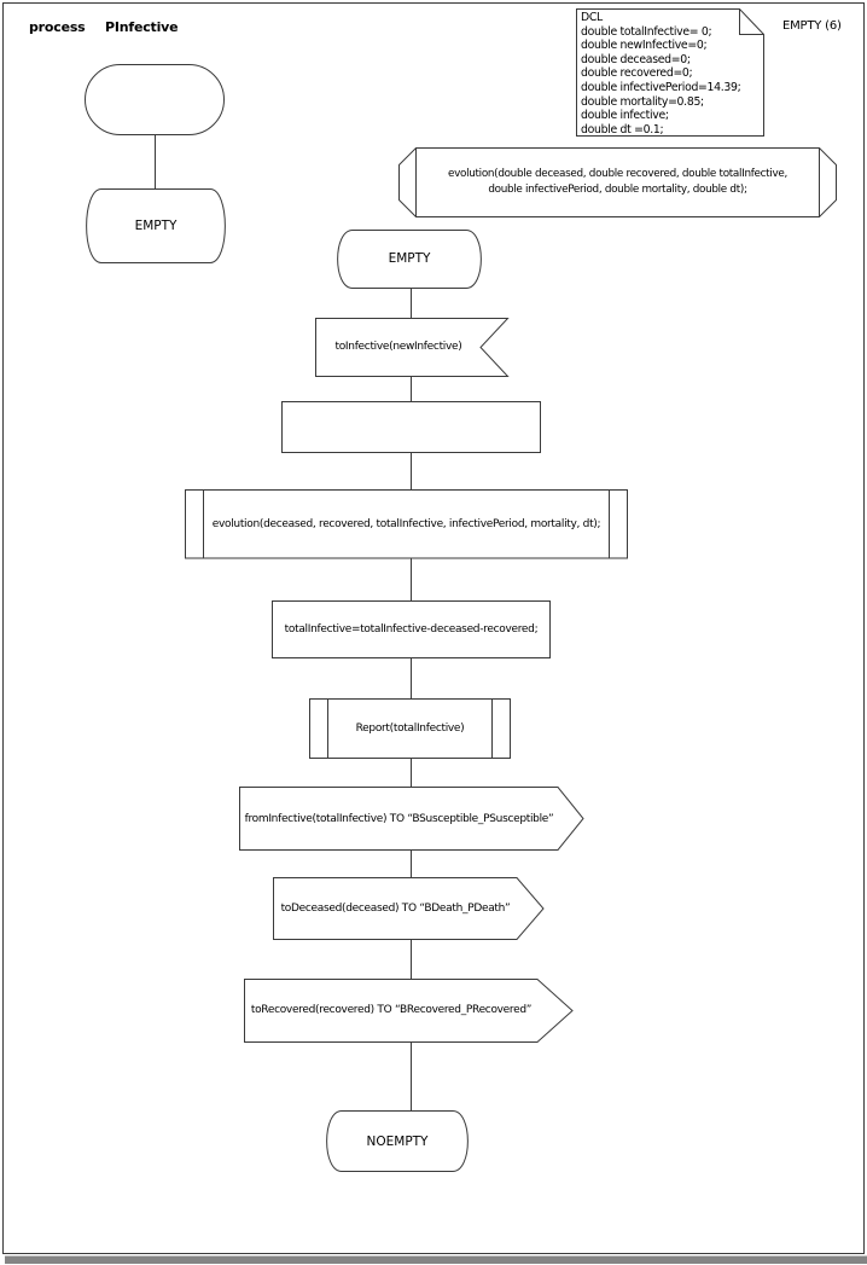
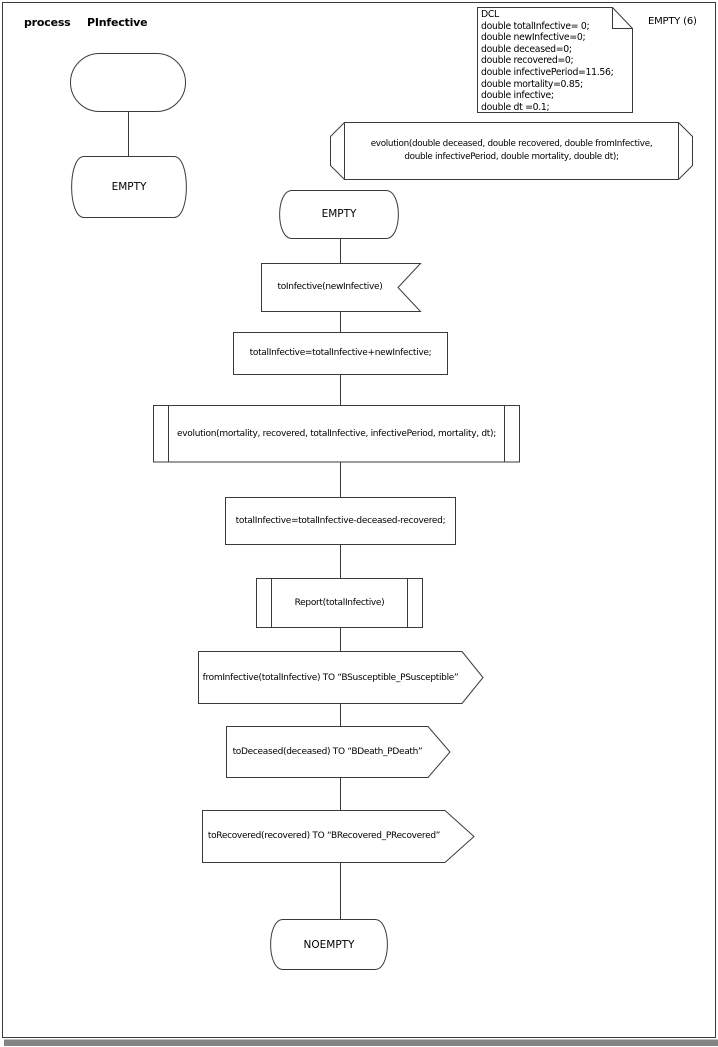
  process
  PInfective
  EMPTY (6)
  DCL
  double totalInfective= 0;
  double newInfective=0;
  double deceased=0;
  double recovered=0;
- double infectivePeriod=14.39;
+ double infectivePeriod=11.56;
  double mortality=0.85;
  double infective;
  double dt =0.1;
- evolution(double deceased, double recovered, double totalInfective,
+ evolution(double deceased, double recovered, double fromInfective,
  double infectivePeriod, double mortality, double dt);
  EMPTY
  EMPTY
  toInfective(newInfective)
+ totalInfective=totalInfective+newInfective;
- evolution(deceased, recovered, totalInfective, infectivePeriod, mortality, dt);
+ evolution(mortality, recovered, totalInfective, infectivePeriod, mortality, dt);
  totalInfective=totalInfective-deceased-recovered;
  Report(totalInfective)
  fromInfective(totalInfective) TO “BSusceptible_PSusceptible”
  toDeceased(deceased) TO “BDeath_PDeath”
  toRecovered(recovered) TO “BRecovered_PRecovered”
  NOEMPTY
